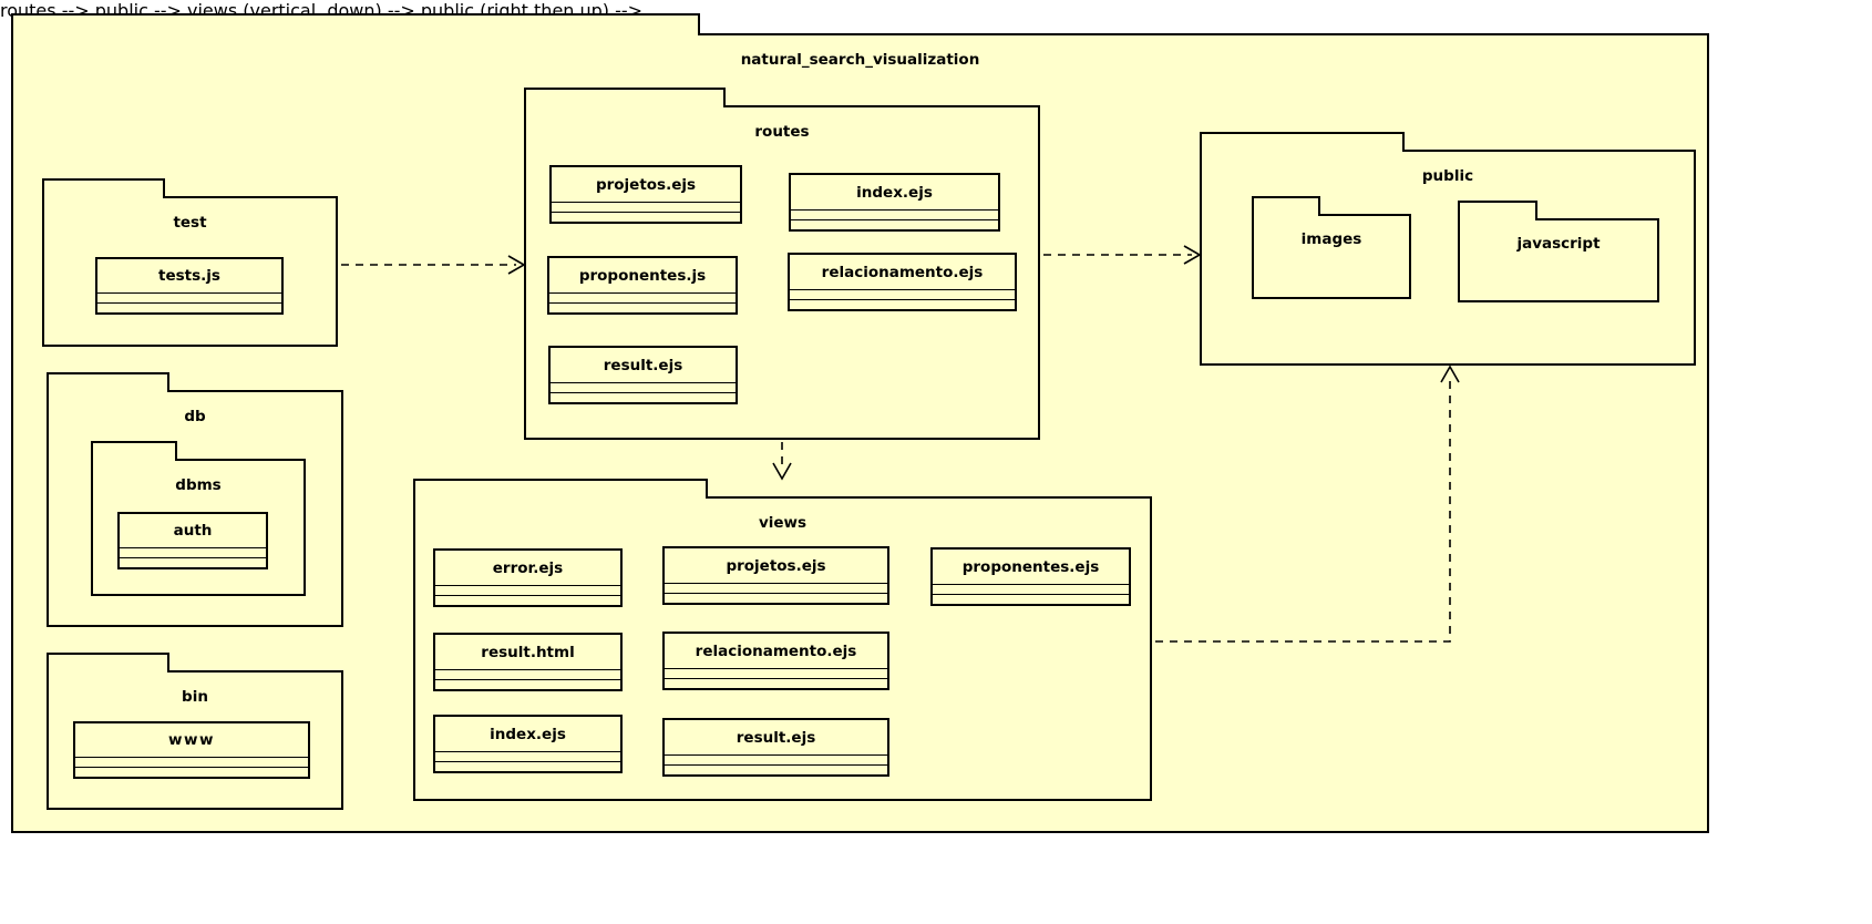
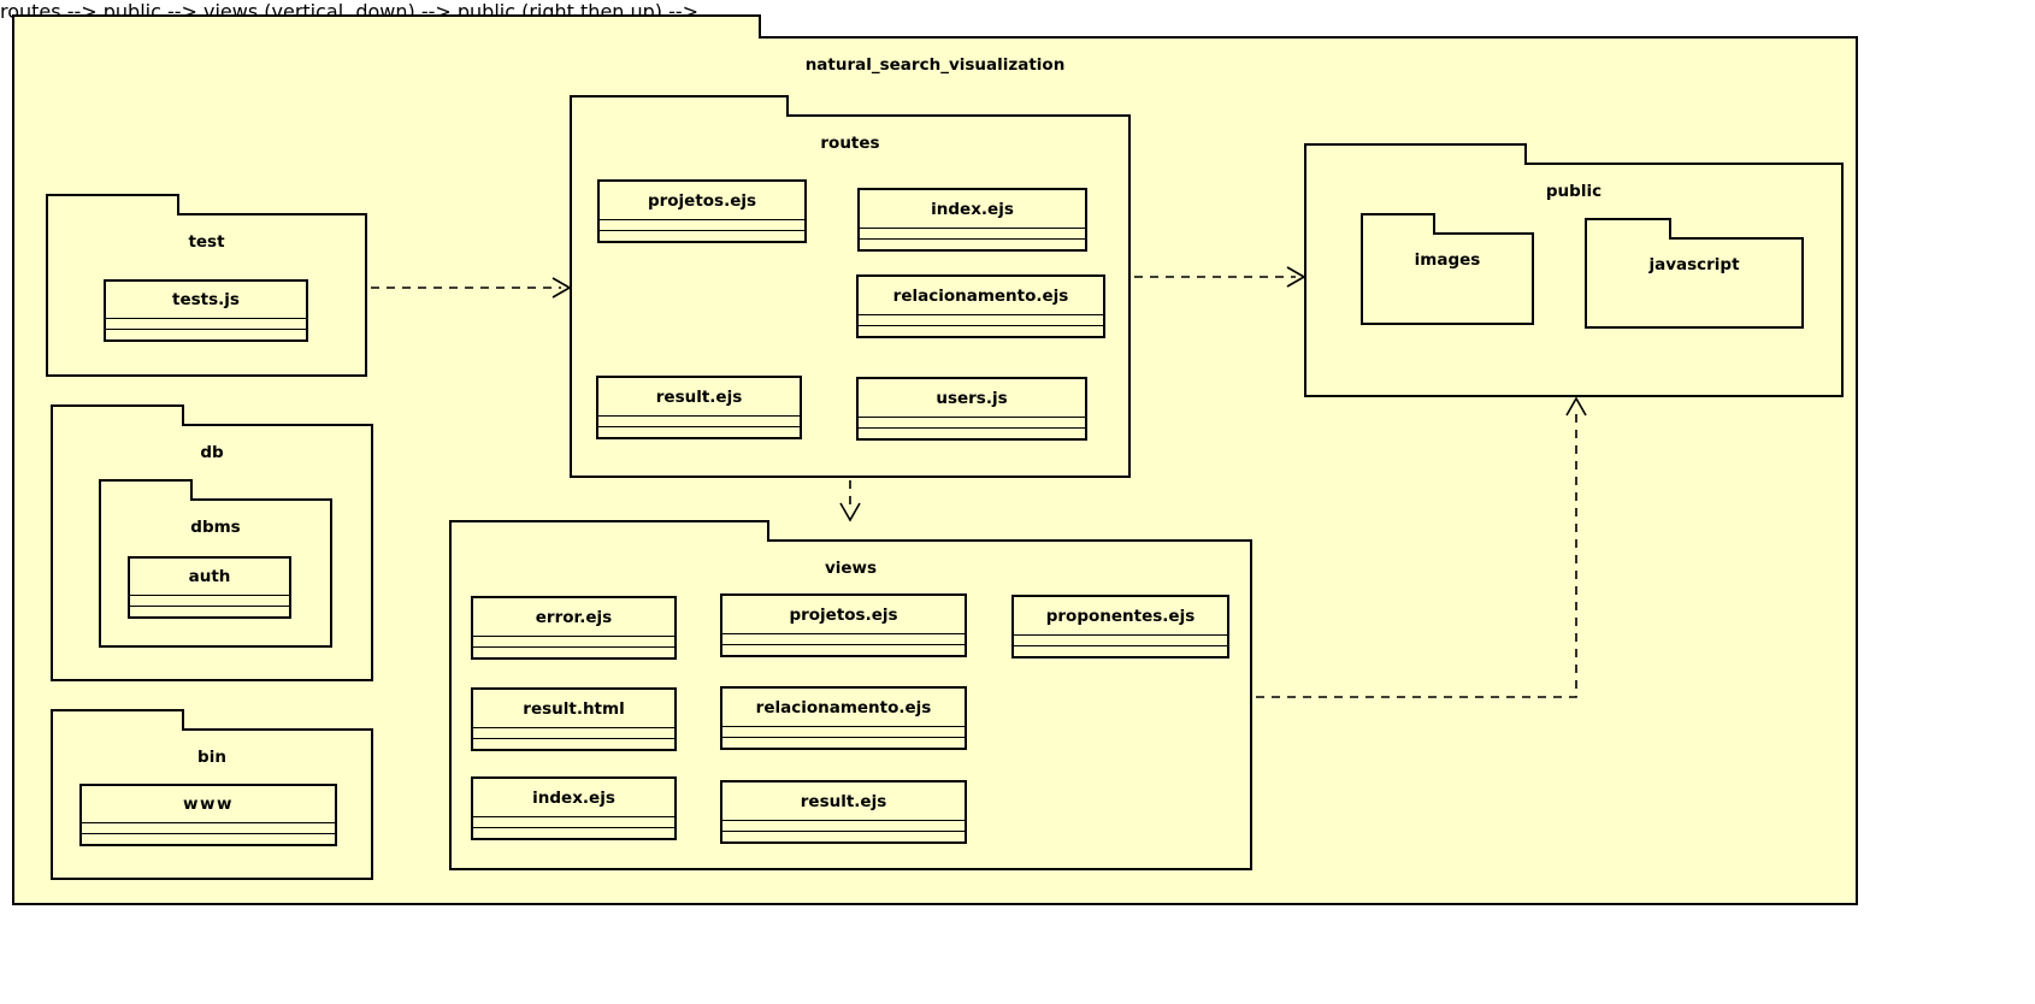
  natural_search_visualization
  test
  tests.js
  db
  dbms
  auth
  bin
  www
  routes
  projetos.ejs
  index.ejs
- proponentes.js
  relacionamento.ejs
  result.ejs
+ users.js
  views
  error.ejs
  projetos.ejs
  proponentes.ejs
  result.html
  relacionamento.ejs
  index.ejs
  result.ejs
  public
  images
  javascript
  routes --> public --> views (vertical, down) --> public (right then up) -->
